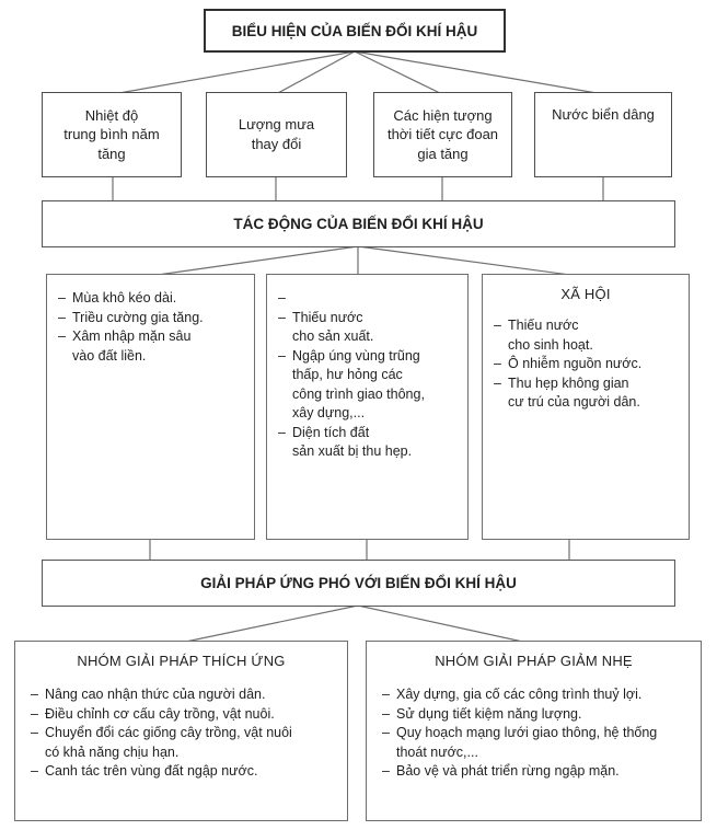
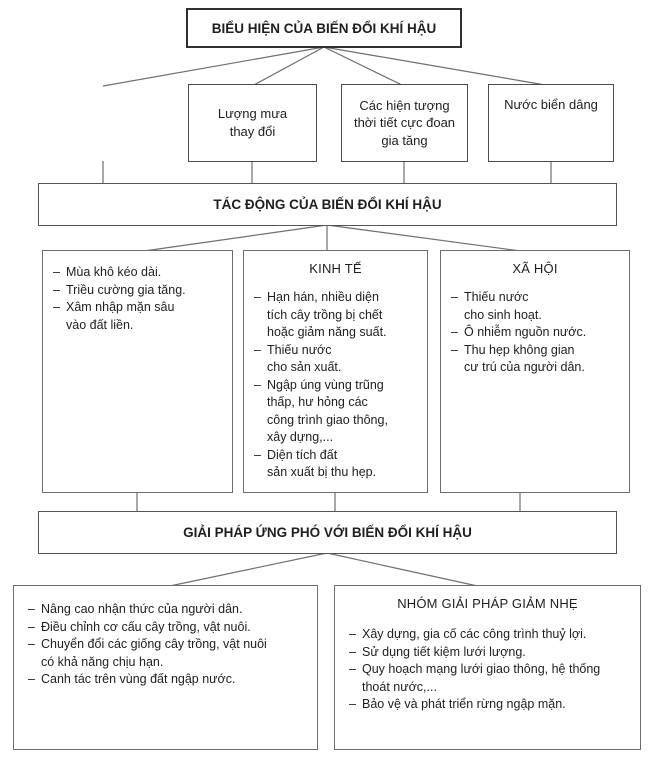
  BIỂU HIỆN CỦA BIẾN ĐỔI KHÍ HẬU
- Nhiệt độ
- trung bình năm
- tăng
  Lượng mưa
  thay đổi
  Các hiện tượng
  thời tiết cực đoan
  gia tăng
  Nước biển dâng
  TÁC ĐỘNG CỦA BIẾN ĐỔI KHÍ HẬU
  –
  Mùa khô kéo dài.
  –
  Triều cường gia tăng.
  –
  Xâm nhập mặn sâu
  vào đất liền.
+ KINH TẾ
  –
+ Hạn hán, nhiều diện
+ tích cây trồng bị chết
+ hoặc giảm năng suất.
  –
  Thiếu nước
  cho sản xuất.
  –
  Ngập úng vùng trũng
  thấp, hư hỏng các
  công trình giao thông,
  xây dựng,...
  –
  Diện tích đất
  sản xuất bị thu hẹp.
  XÃ HỘI
  –
  Thiếu nước
  cho sinh hoạt.
  –
  Ô nhiễm nguồn nước.
  –
  Thu hẹp không gian
  cư trú của người dân.
  GIẢI PHÁP ỨNG PHÓ VỚI BIẾN ĐỔI KHÍ HẬU
- NHÓM GIẢI PHÁP THÍCH ỨNG
  –
  Nâng cao nhận thức của người dân.
  –
  Điều chỉnh cơ cấu cây trồng, vật nuôi.
  –
  Chuyển đổi các giống cây trồng, vật nuôi
  có khả năng chịu hạn.
  –
  Canh tác trên vùng đất ngập nước.
  NHÓM GIẢI PHÁP GIẢM NHẸ
  –
  Xây dựng, gia cố các công trình thuỷ lợi.
  –
- Sử dụng tiết kiệm năng lượng.
+ Sử dụng tiết kiệm lưới lượng.
  –
  Quy hoạch mạng lưới giao thông, hệ thống
  thoát nước,...
  –
  Bảo vệ và phát triển rừng ngập mặn.
